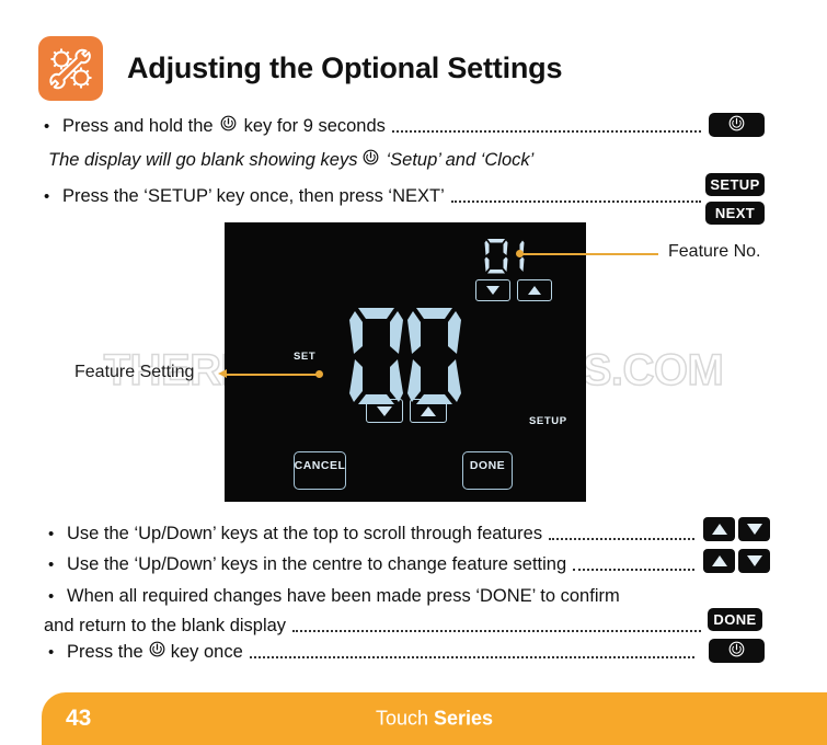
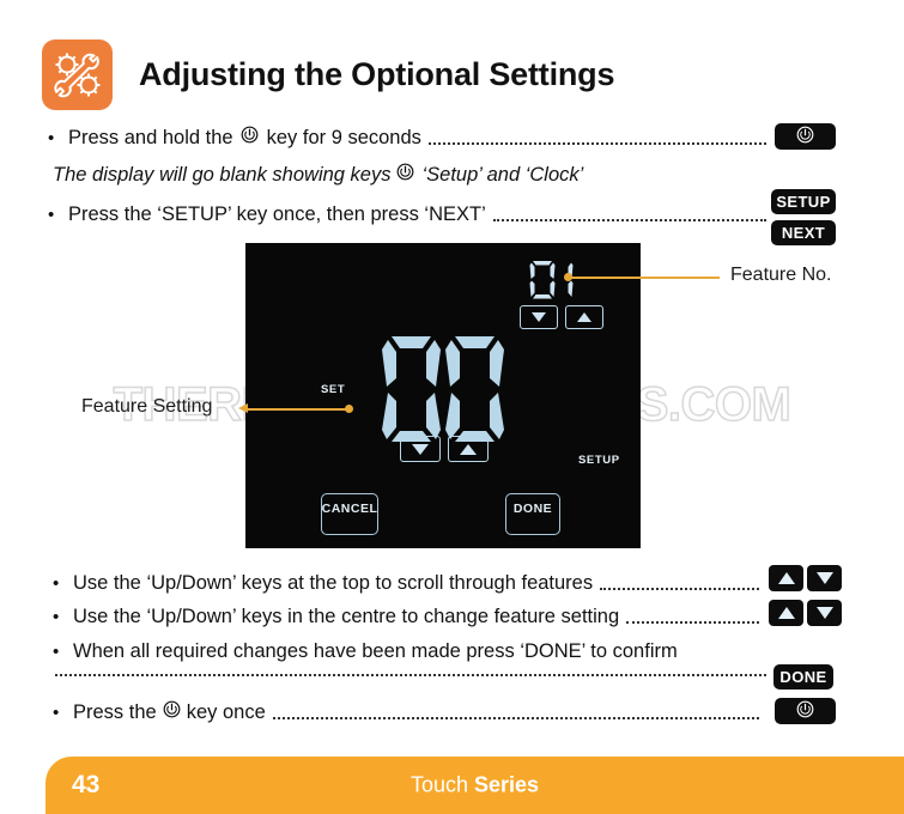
  Adjusting the Optional Settings
  •
  Press and hold the
  key for 9 seconds
  The display will go blank showing keys
  ‘Setup’ and ‘Clock’
  •
  Press the ‘SETUP’ key once, then press ‘NEXT’
  SETUP
  NEXT
  SET
  SETUP
  CANCEL
  DONE
  Feature No.
  Feature Setting
  •
  Use the ‘Up/Down’ keys at the top to scroll through features
  •
  Use the ‘Up/Down’ keys in the centre to change feature setting
  •
  When all required changes have been made press ‘DONE’ to confirm
- and return to the blank display
  DONE
  •
  Press the
  key once
  43
  Touch Series
